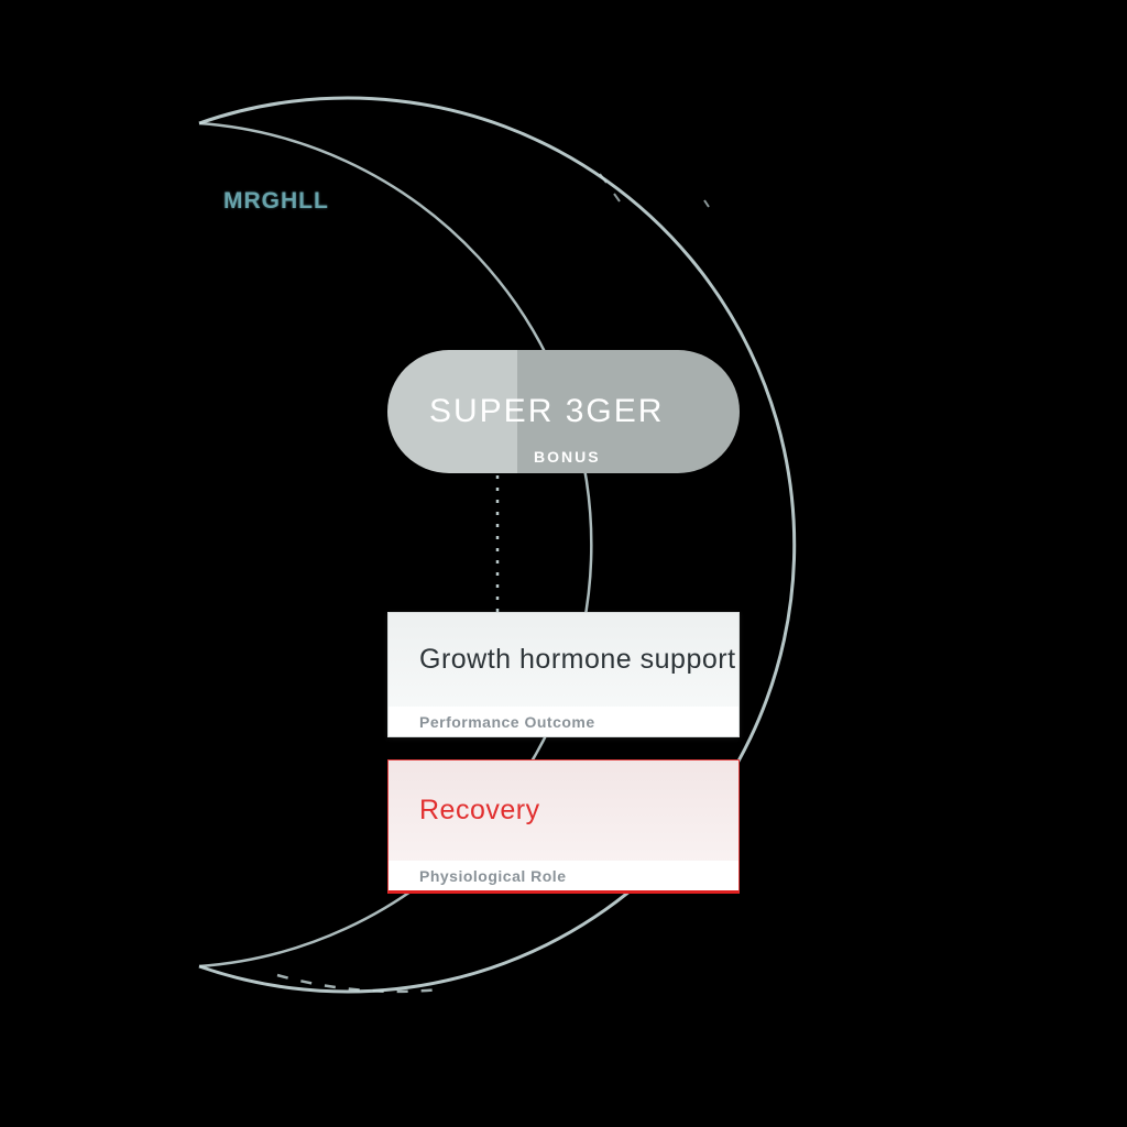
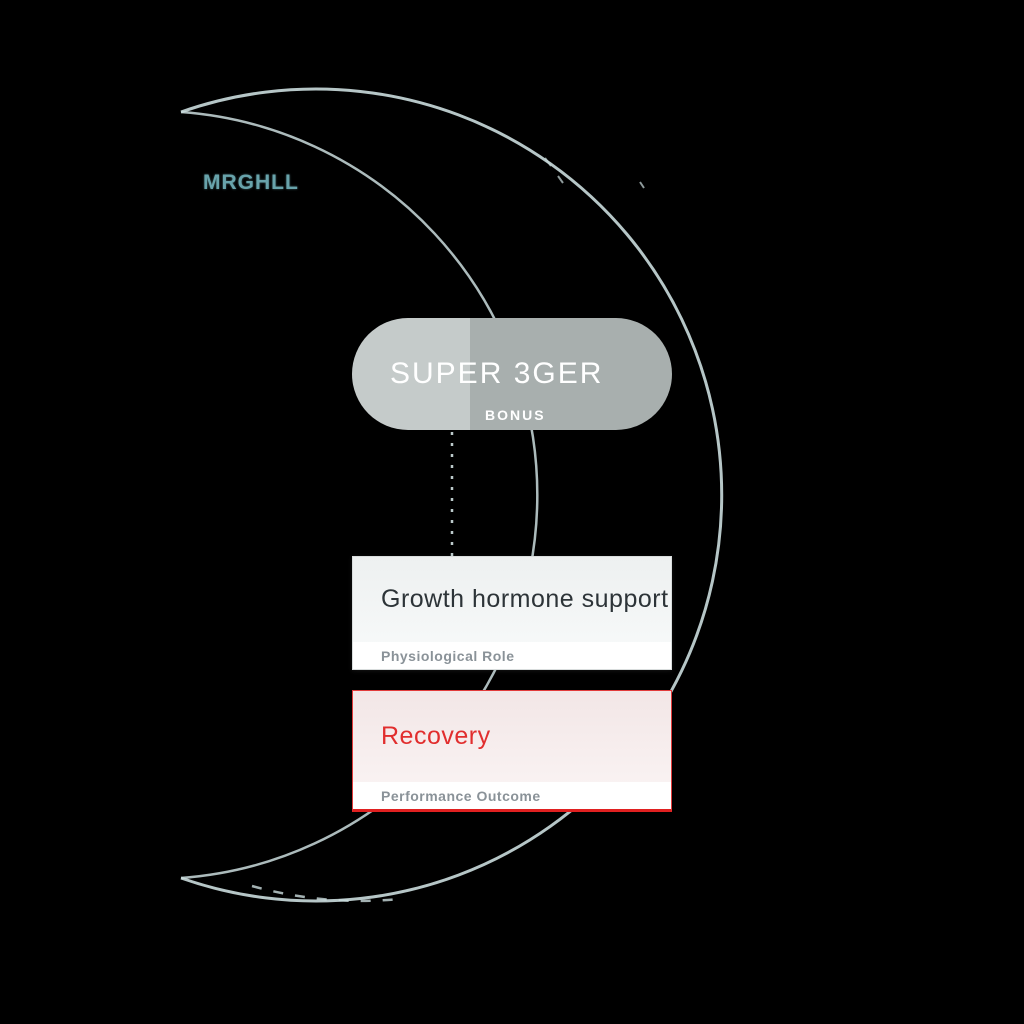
  MRGHLL
  SUPER 3GER
  BONUS
  Growth hormone support
- Performance Outcome
+ Physiological Role
  Recovery
- Physiological Role
+ Performance Outcome
